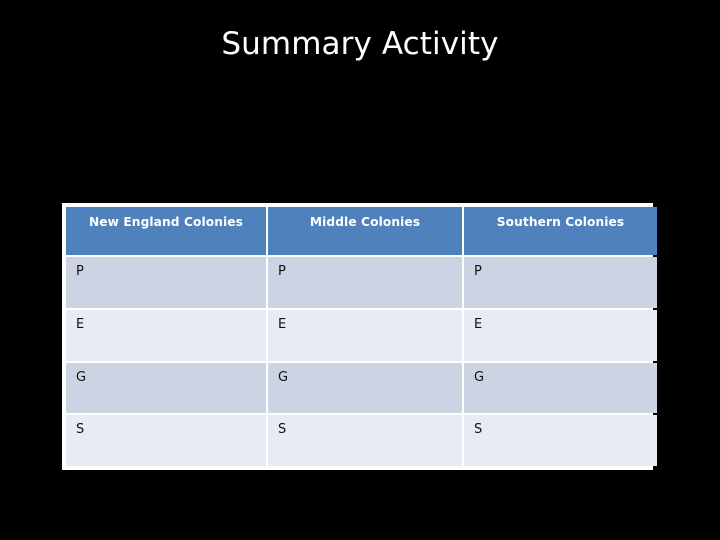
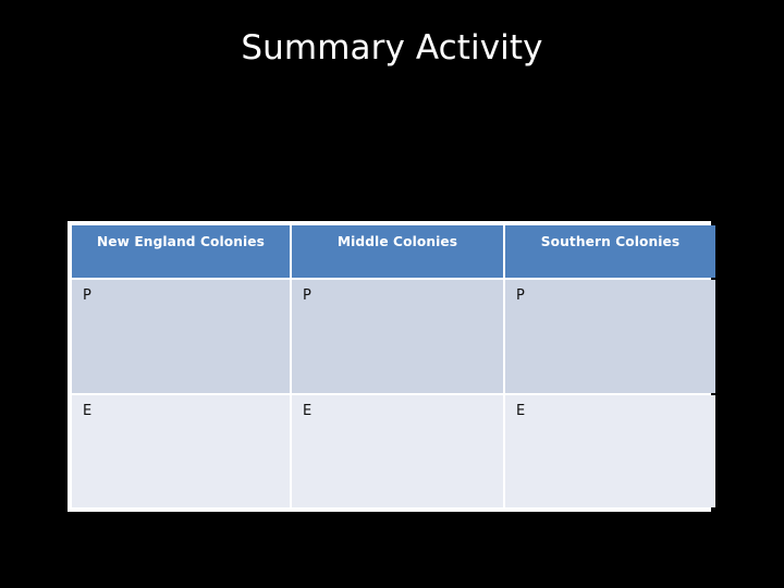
  Summary Activity
  New England Colonies	Middle Colonies	Southern Colonies
  P	P	P
  E	E	E
- G	G	G
- S	S	S
